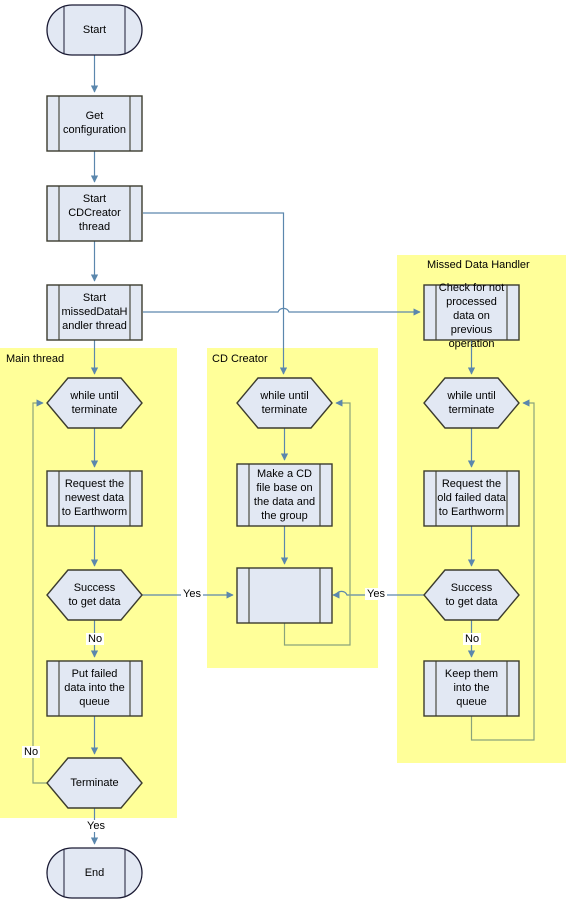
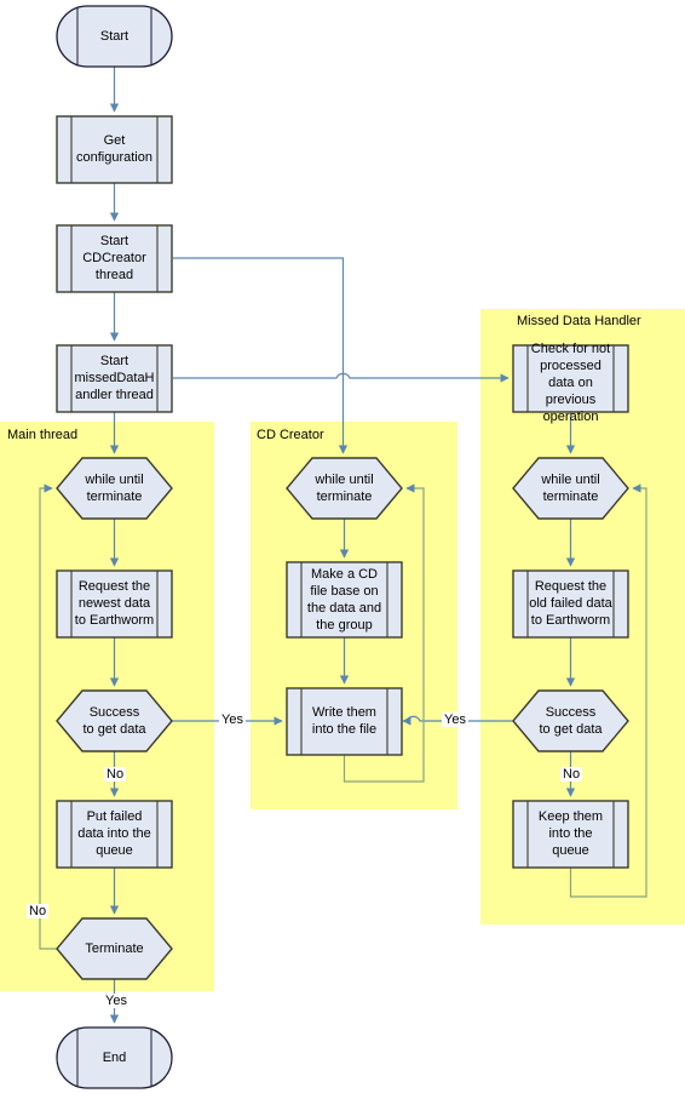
  Main thread
  CD Creator
  Missed Data Handler
  Start
  Get
  configuration
  Start
  CDCreator
  thread
  Start
  missedDataH
  andler thread
  while until
  terminate
  Request the
  newest data
  to Earthworm
  Success
  to get data
  Put failed
  data into the
  queue
  Terminate
  End
  while until
  terminate
  Make a CD
  file base on
  the data and
  the group
+ Write them
+ into the file
  Check for not
  processed
  data on
  previous
  operation
  while until
  terminate
  Request the
  old failed data
  to Earthworm
  Success
  to get data
  Keep them
  into the
  queue
  Yes
  No
  No
  Yes
  Yes
  No
